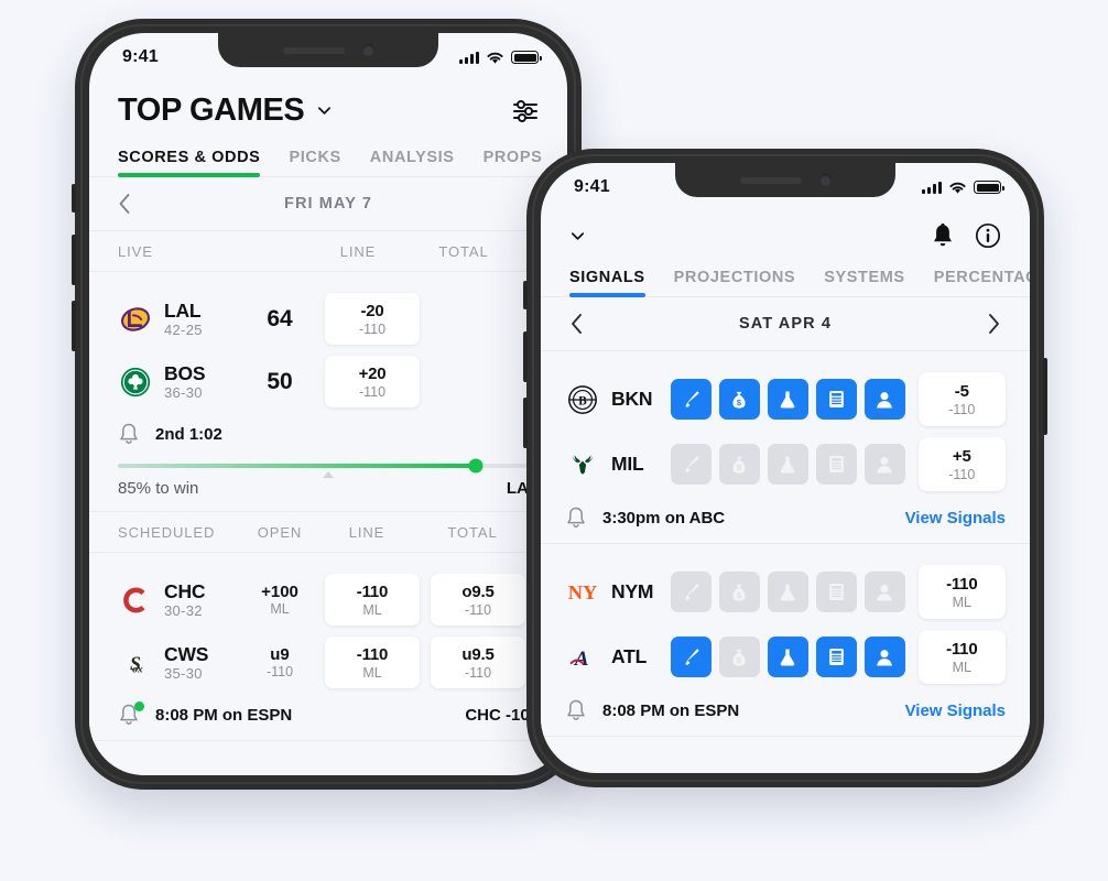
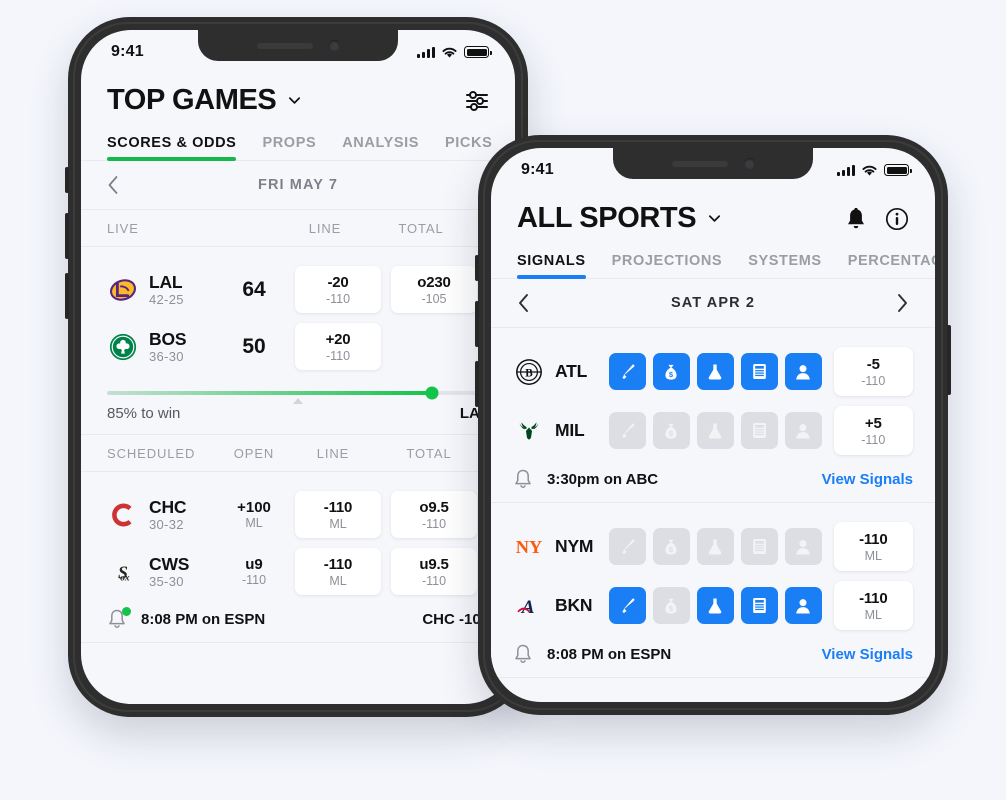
  9:41
  TOP GAMES
  SCORES & ODDS
- PICKS
+ PROPS
  ANALYSIS
- PROPS
+ PICKS
  FRI MAY 7
  LIVE
  LINE
  TOTAL
  LAL
  42-25
  64
  -20
  -110
+ o230
+ -105
  BOS
  36-30
  50
  +20
  -110
- 2nd 1:02
  85% to win
  SCHEDULED
  OPEN
  LINE
  TOTAL
  CHC
  30-32
  +100
  ML
  -110
  ML
  o9.5
  -110
  S
  ox
  CWS
  35-30
  u9
  -110
  -110
  ML
  u9.5
  -110
  8:08 PM on ESPN
  CHC -10
  9:41
+ ALL SPORTS
  SIGNALS
  PROJECTIONS
  SYSTEMS
  PERCENTA
- SAT APR 4
+ SAT APR 2
  B
- BKN
+ ATL
  $
  -5
  -110
  MIL
  +5
  -110
  3:30pm on ABC
  View Signals
  NY
  NYM
  -110
  ML
  A
- ATL
+ BKN
  -110
  ML
  8:08 PM on ESPN
  View Signals
